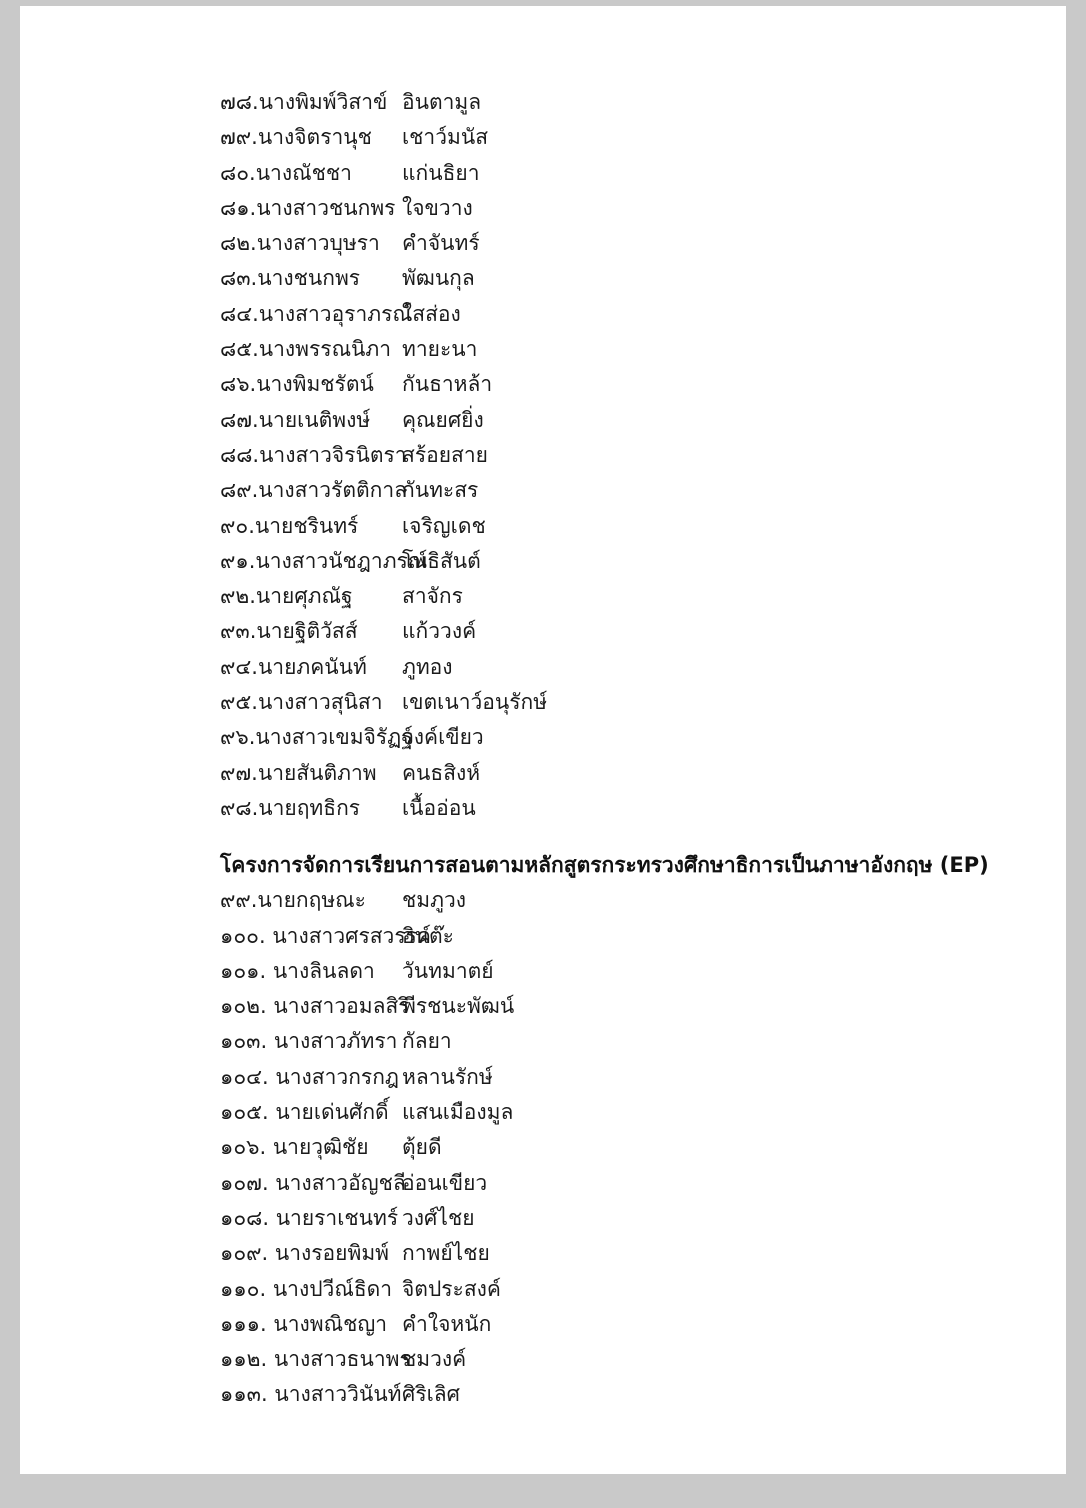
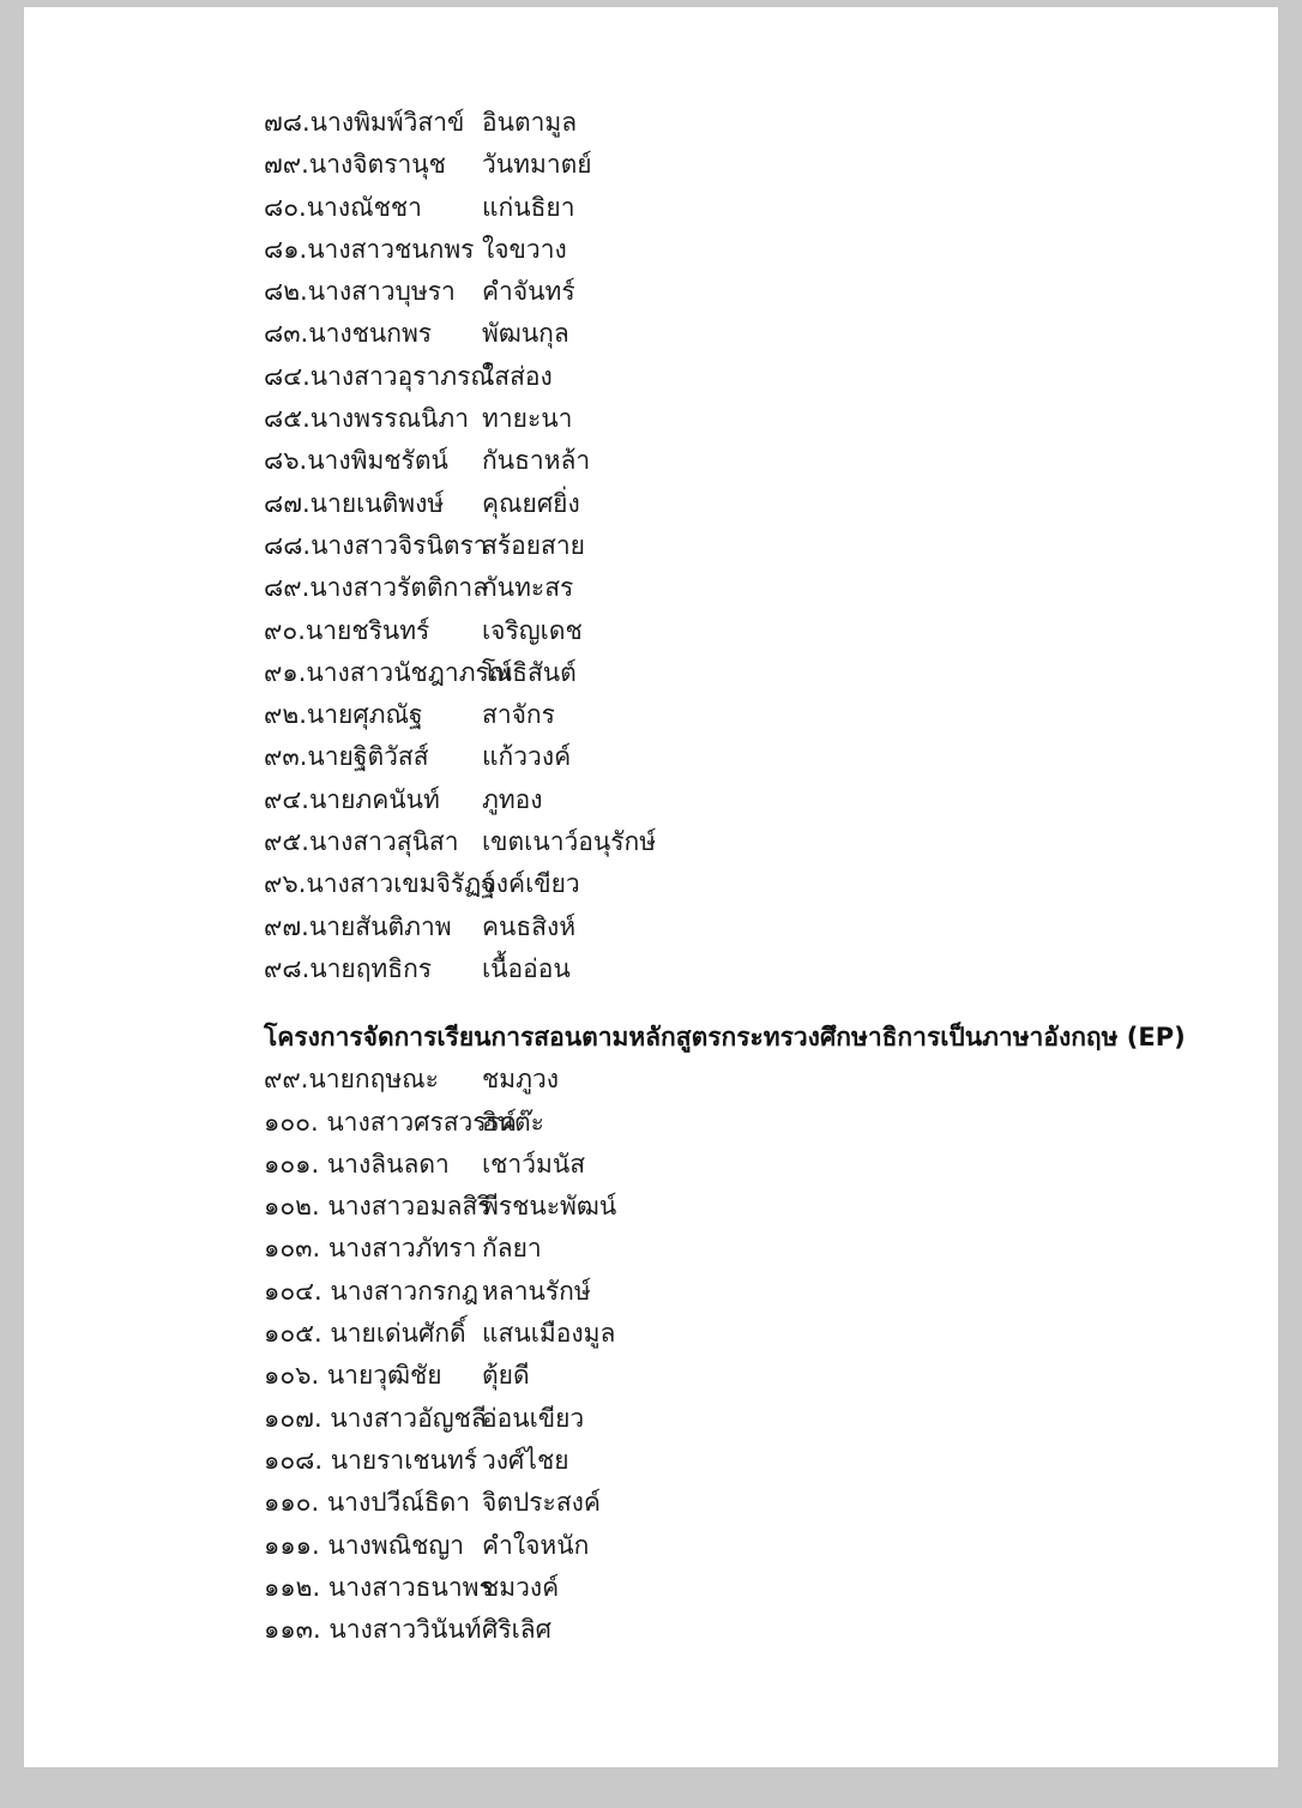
  ๗๘.นางพิมพ์วิสาข์
  อินตามูล
  ๗๙.นางจิตรานุช
- เชาว์มนัส
+ วันทมาตย์
  ๘๐.นางณัชชา
  แก่นธิยา
  ๘๑.นางสาวชนกพร
  ใจขวาง
  ๘๒.นางสาวบุษรา
  คำจันทร์
  ๘๓.นางชนกพร
  พัฒนกุล
  ๘๔.นางสาวอุราภร
  ใสส่อง
  ๘๕.นางพรรณนิภา
  ทายะนา
  ๘๖.นางพิมชรัตน์
  กันธาหล้า
  ๘๗.นายเนติพงษ์
  คุณยศยิ่ง
  ๘๘.นางสาวจิรนิตรา
  สร้อยสาย
  ๘๙.นางสาวรัตติกาล
  กันทะสร
  ๙๐.นายชรินทร์
  เจริญเดช
  ๙๑.นางสาวนัชฎาภ
  โพธิสันต์
  ๙๒.นายศุภณัฐ
  สาจักร
  ๙๓.นายฐิติวัสส์
  แก้ววงค์
  ๙๔.นายภคนันท์
  ภูทอง
  ๙๕.นางสาวสุนิสา
  เขตเนาว์อนุรักษ์
  ๙๖.นางสาวเขมจิรัฏ
  วงค์เขียว
  ๙๗.นายสันติภาพ
  คนธสิงห์
  ๙๘.นายฤทธิกร
  เนื้ออ่อน
  โครงการจัดการเรียนการสอนตามหลักสูตรกระทรวงศึกษาธิการเป็นภาษาอังกฤษ (EP)
  ๙๙.นายกฤษณะ
  ชมภูวง
  ๑๐๐. นางสาวศรสวร
  อินต๊ะ
  ๑๐๑. นางลินลดา
- วันทมาตย์
+ เชาว์มนัส
  ๑๐๒. นางสาวอมลสิ
  พีรชนะพัฒน์
  ๑๐๓. นางสาวภัทรา
  กัลยา
  ๑๐๔. นางสาวกรกฎ
  หลานรักษ์
  ๑๐๕. นายเด่นศักดิ์
  แสนเมืองมูล
  ๑๐๖. นายวุฒิชัย
  ตุ้ยดี
  ๑๐๗. นางสาวอัญชลี
  อ่อนเขียว
  ๑๐๘. นายราเชนทร์
  วงศ์ไชย
- ๑๐๙. นางรอยพิมพ์
- กาพย์ไชย
  ๑๑๐. นางปวีณ์ธิดา
  จิตประสงค์
  ๑๑๑. นางพณิชญา
  คำใจหนัก
  ๑๑๒. นางสาวธนาพ
  ชมวงค์
  ๑๑๓. นางสาววินันท์
  ศิริเลิศ
